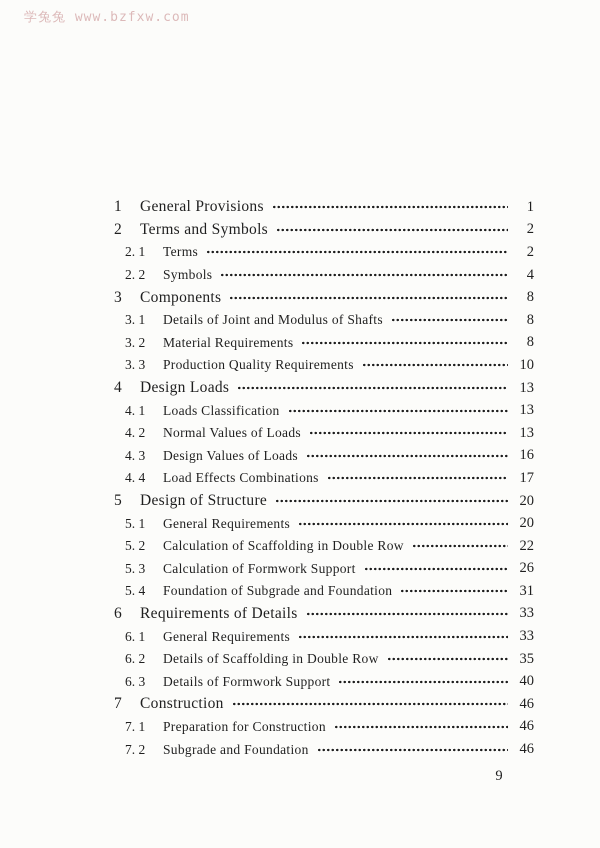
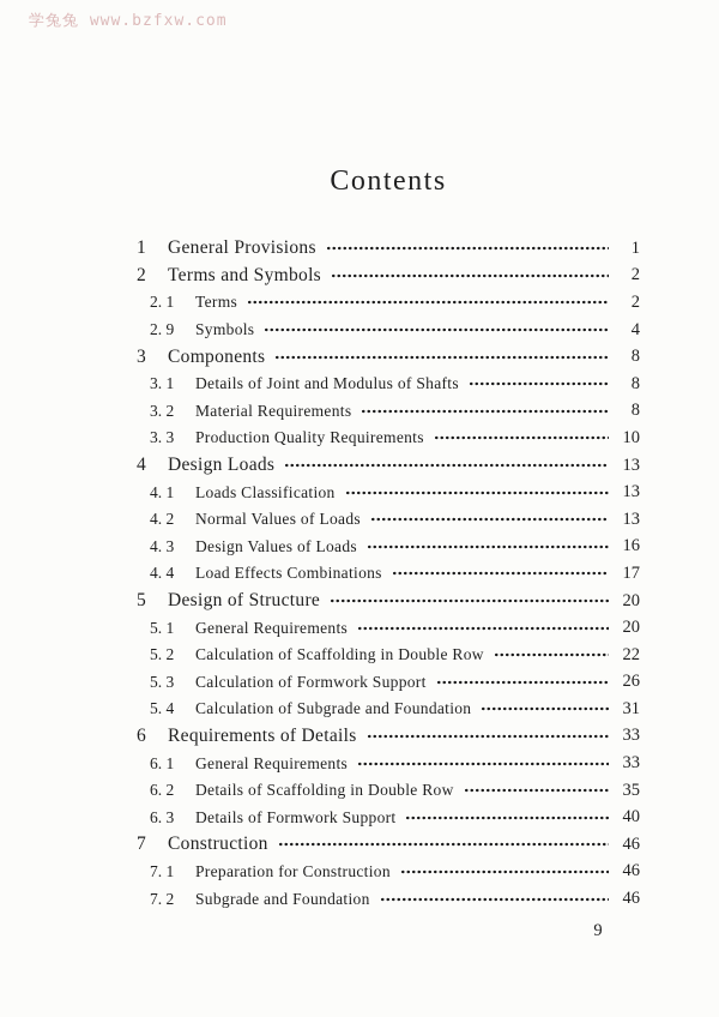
  学兔兔 www.bzfxw.com
+ Contents
  1
  General Provisions
  1
  2
  Terms and Symbols
  2
  2. 1
  Terms
  2
- 2. 2
+ 2. 9
  Symbols
  4
  3
  Components
  8
  3. 1
  Details of Joint and Modulus of Shafts
  8
  3. 2
  Material Requirements
  8
  3. 3
  Production Quality Requirements
  10
  4
  Design Loads
  13
  4. 1
  Loads Classification
  13
  4. 2
  Normal Values of Loads
  13
  4. 3
  Design Values of Loads
  16
  4. 4
  Load Effects Combinations
  17
  5
  Design of Structure
  20
  5. 1
  General Requirements
  20
  5. 2
  Calculation of Scaffolding in Double Row
  22
  5. 3
  Calculation of Formwork Support
  26
  5. 4
- Foundation of Subgrade and Foundation
+ Calculation of Subgrade and Foundation
  31
  6
  Requirements of Details
  33
  6. 1
  General Requirements
  33
  6. 2
  Details of Scaffolding in Double Row
  35
  6. 3
  Details of Formwork Support
  40
  7
  Construction
  46
  7. 1
  Preparation for Construction
  46
  7. 2
  Subgrade and Foundation
  46
  9
